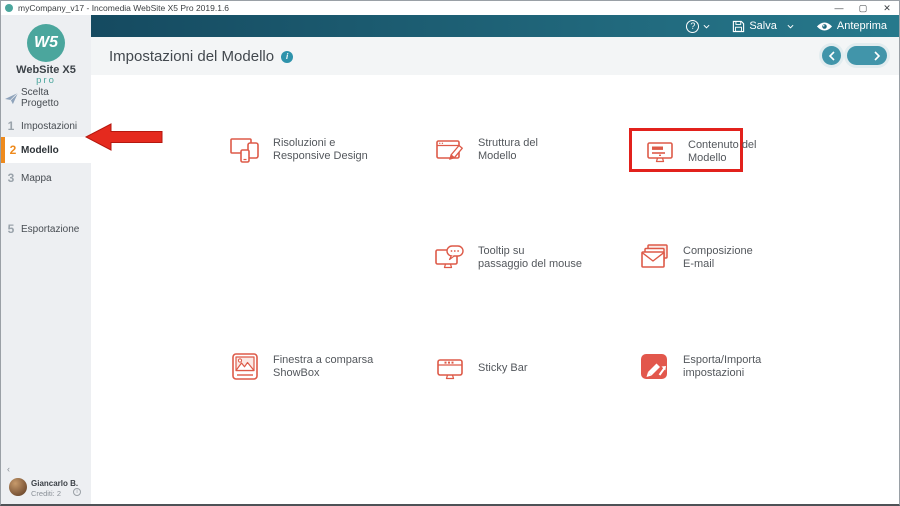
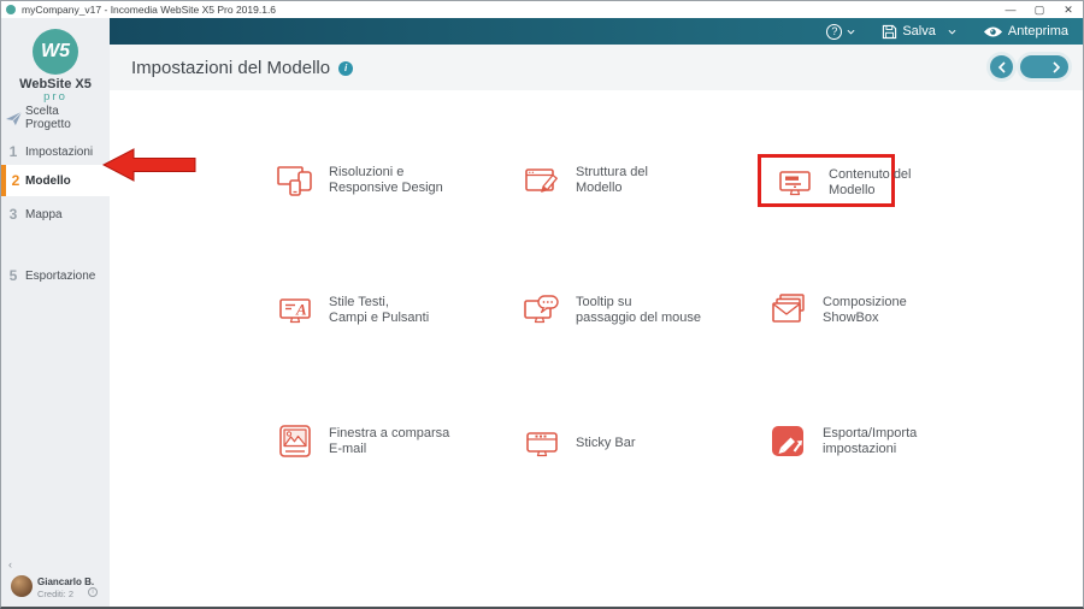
  myCompany_v17 - Incomedia WebSite X5 Pro 2019.1.6
  —
  ▢
  ✕
  W5
  WebSite X5
  pro
  Scelta Progetto
  1
  Impostazioni
  2
  Modello
  3
  Mappa
  5
  Esportazione
  ‹
  Giancarlo B.
  Crediti: 2
  ?
  Salva
  Anteprima
  Impostazioni del Modello
  i
  Risoluzioni e
  Responsive Design
  Struttura del
  Modello
  Contenuto del
  Modello
+ A
+ Stile Testi,
+ Campi e Pulsanti
  Tooltip su
  passaggio del mouse
  Composizione
- E-mail
+ ShowBox
  Finestra a comparsa
- ShowBox
+ E-mail
  Sticky Bar
  Esporta/Importa
  impostazioni
